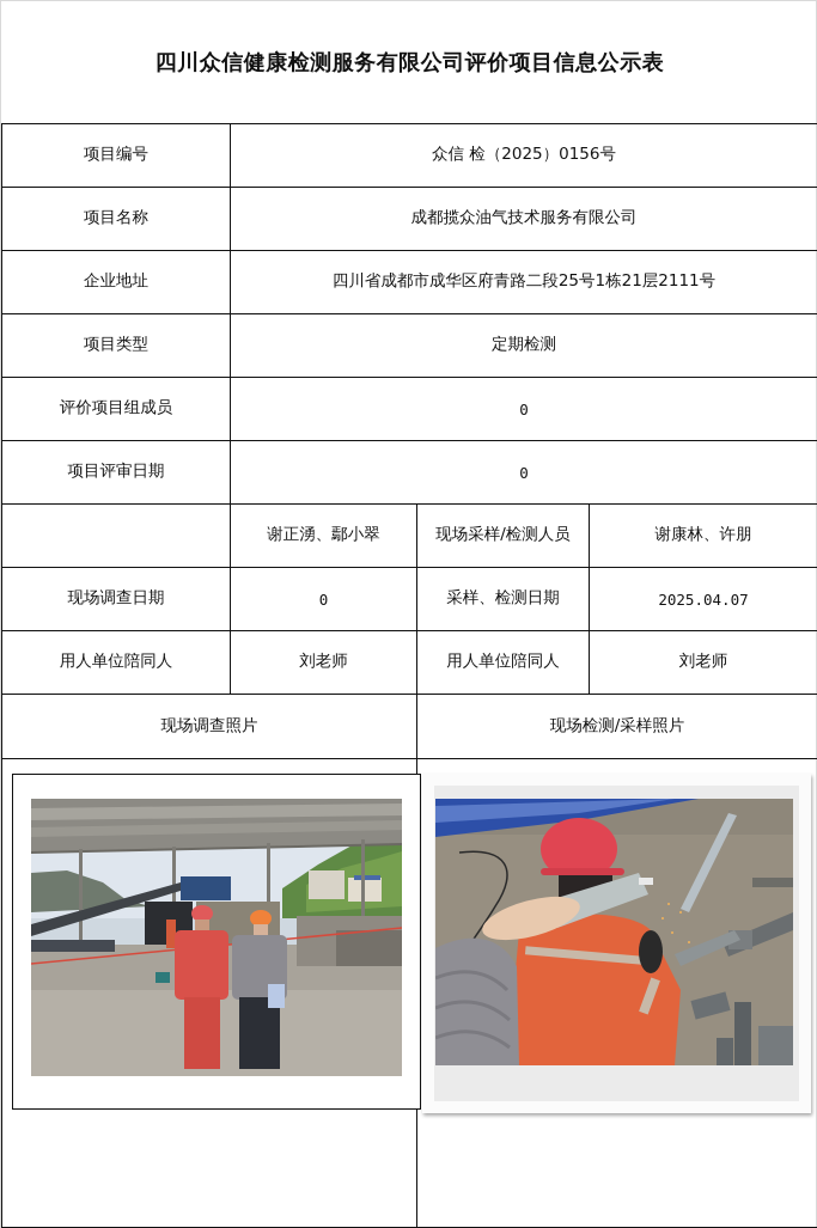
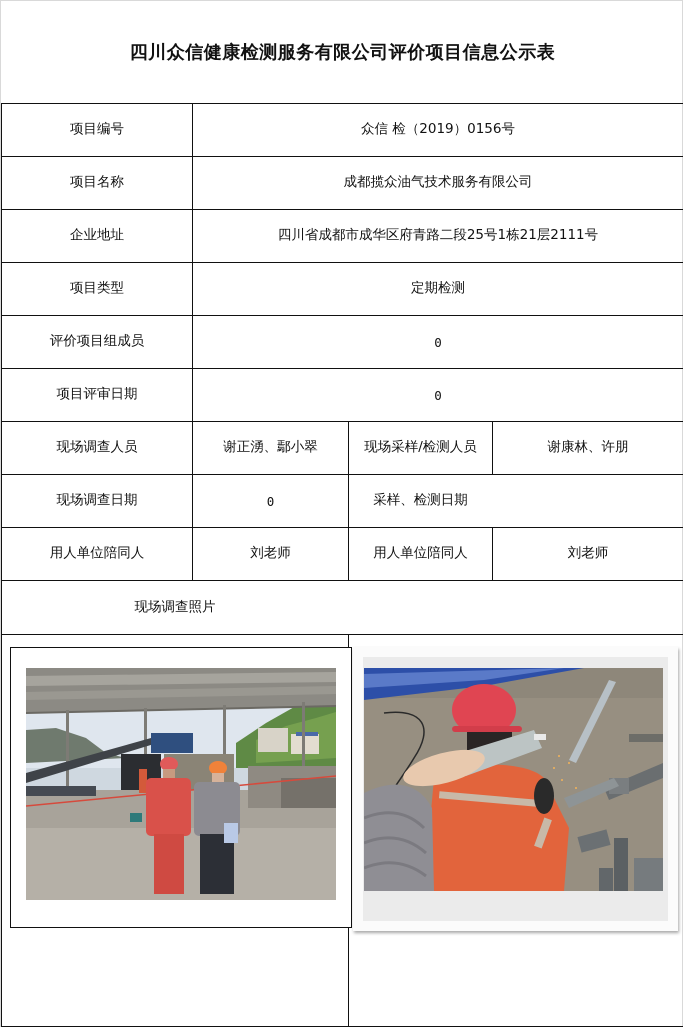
  四川众信健康检测服务有限公司评价项目信息公示表
  项目编号
- 众信 检（2025）0156号
+ 众信 检（2019）0156号
  项目名称
  成都揽众油气技术服务有限公司
  企业地址
  四川省成都市成华区府青路二段25号1栋21层2111号
  项目类型
  定期检测
  评价项目组成员
  0
  项目评审日期
  0
+ 现场调查人员
  谢正湧、鄢小翠
  现场采样/检测人员
  谢康林、许朋
  现场调查日期
  0
  采样、检测日期
- 2025.04.07
  用人单位陪同人
  刘老师
  用人单位陪同人
  刘老师
  现场调查照片
- 现场检测/采样照片
